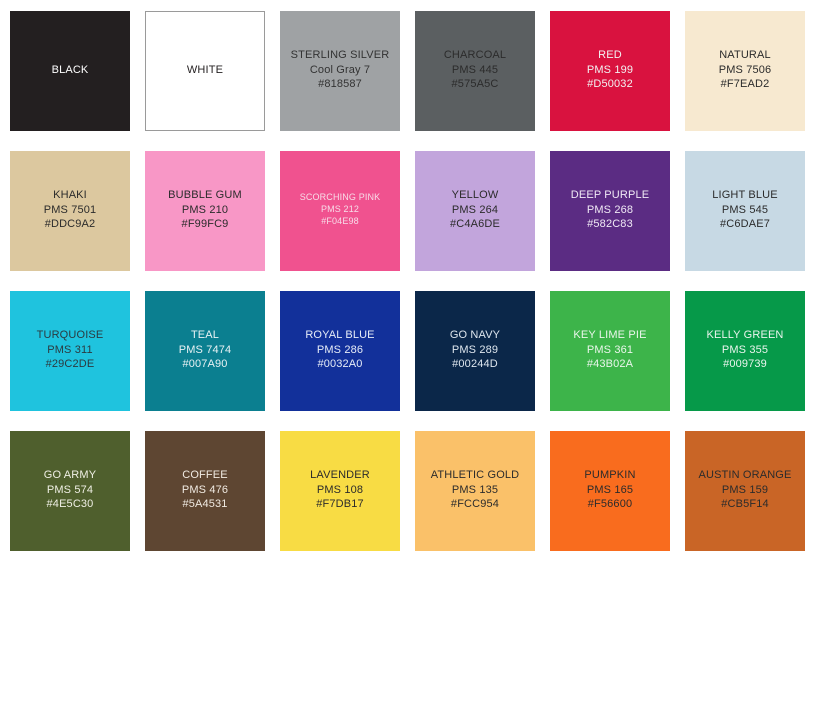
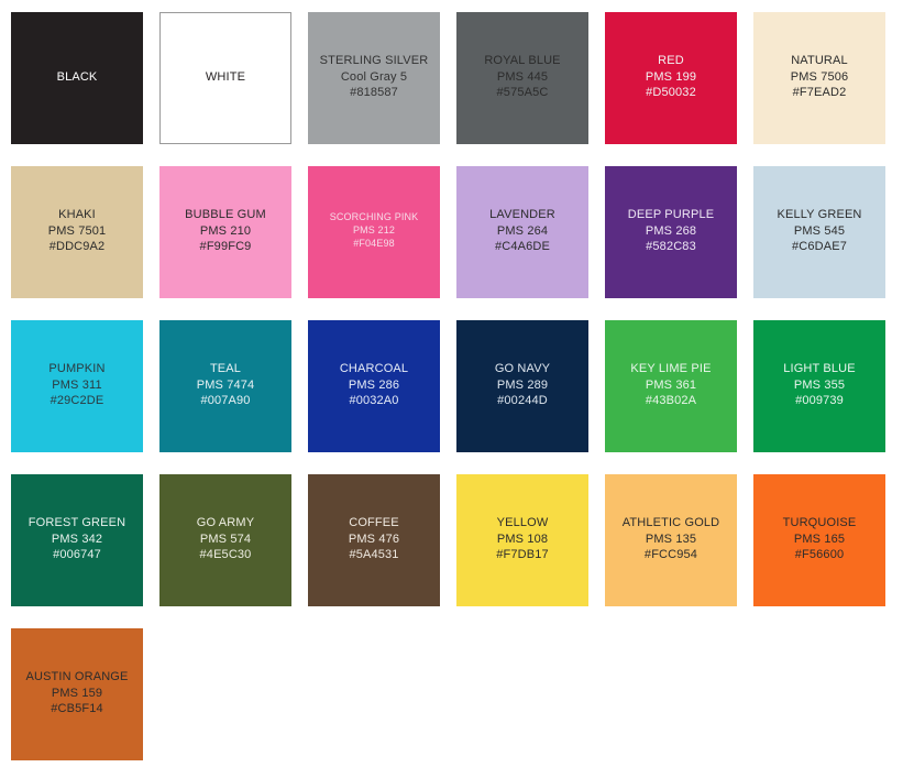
  BLACK
  WHITE
  STERLING SILVER
- Cool Gray 7
+ Cool Gray 5
  #818587
- CHARCOAL
+ ROYAL BLUE
  PMS 445
  #575A5C
  RED
  PMS 199
  #D50032
  NATURAL
  PMS 7506
  #F7EAD2
  KHAKI
  PMS 7501
  #DDC9A2
  BUBBLE GUM
  PMS 210
  #F99FC9
  SCORCHING PINK
  PMS 212
  #F04E98
- YELLOW
+ LAVENDER
  PMS 264
  #C4A6DE
  DEEP PURPLE
  PMS 268
  #582C83
- LIGHT BLUE
+ KELLY GREEN
  PMS 545
  #C6DAE7
- TURQUOISE
+ PUMPKIN
  PMS 311
  #29C2DE
  TEAL
  PMS 7474
  #007A90
- ROYAL BLUE
+ CHARCOAL
  PMS 286
  #0032A0
  GO NAVY
  PMS 289
  #00244D
  KEY LIME PIE
  PMS 361
  #43B02A
- KELLY GREEN
+ LIGHT BLUE
  PMS 355
  #009739
+ FOREST GREEN
+ PMS 342
+ #006747
  GO ARMY
  PMS 574
  #4E5C30
  COFFEE
  PMS 476
  #5A4531
- LAVENDER
+ YELLOW
  PMS 108
  #F7DB17
  ATHLETIC GOLD
  PMS 135
  #FCC954
- PUMPKIN
+ TURQUOISE
  PMS 165
  #F56600
  AUSTIN ORANGE
  PMS 159
  #CB5F14
